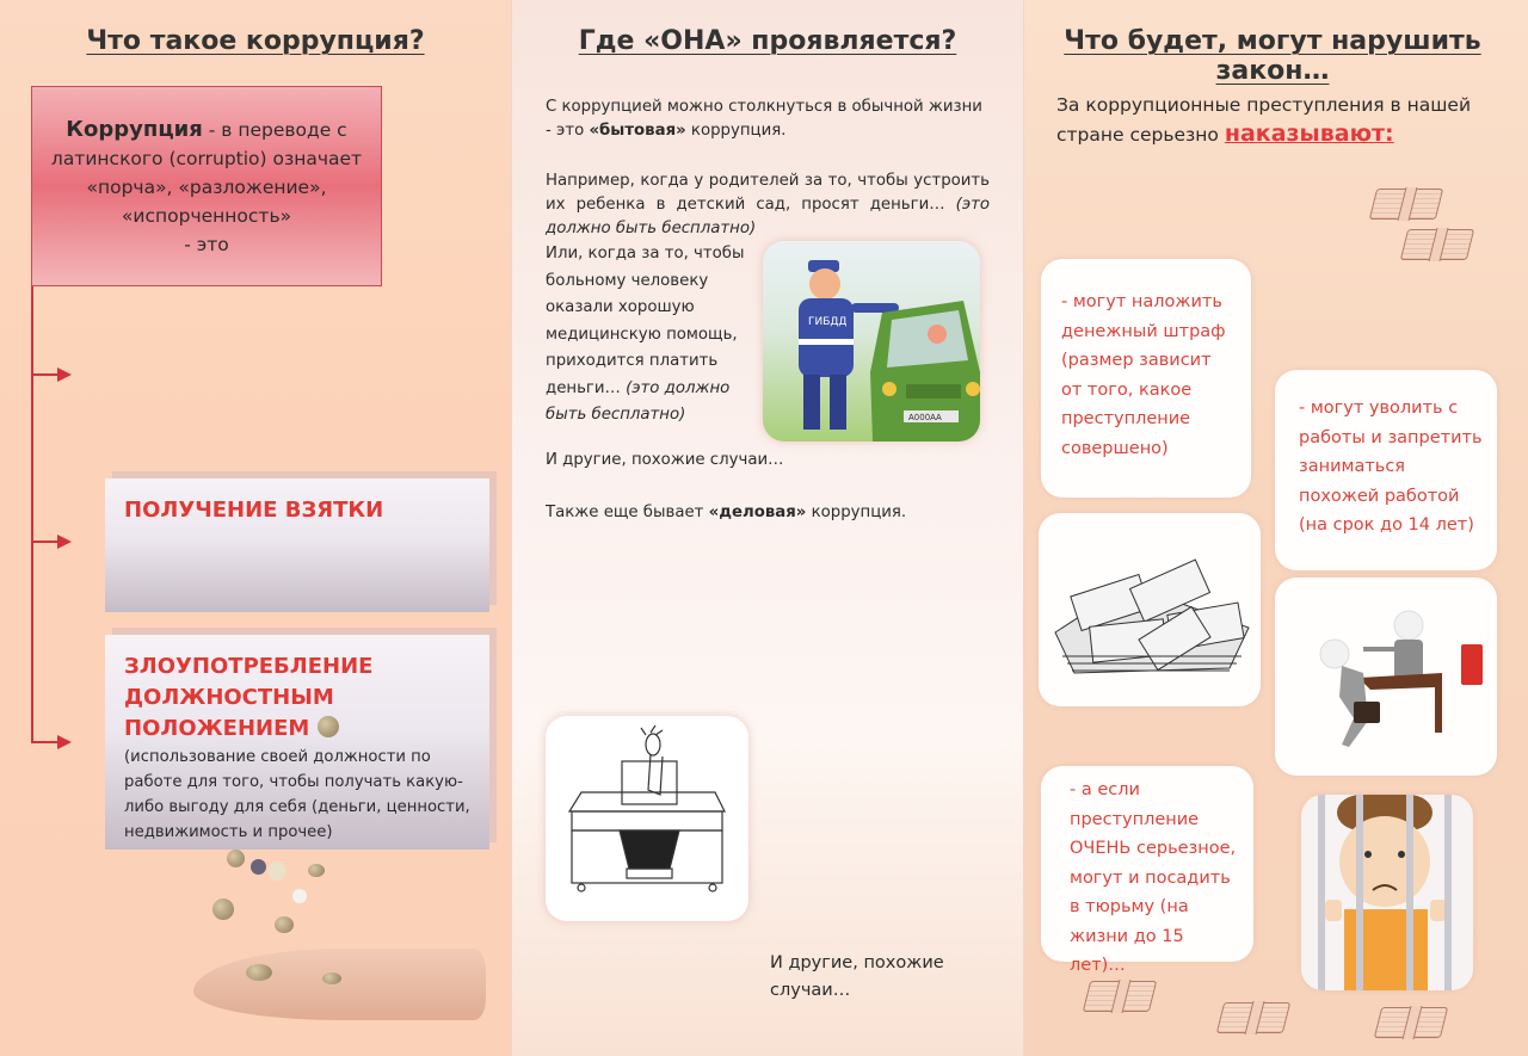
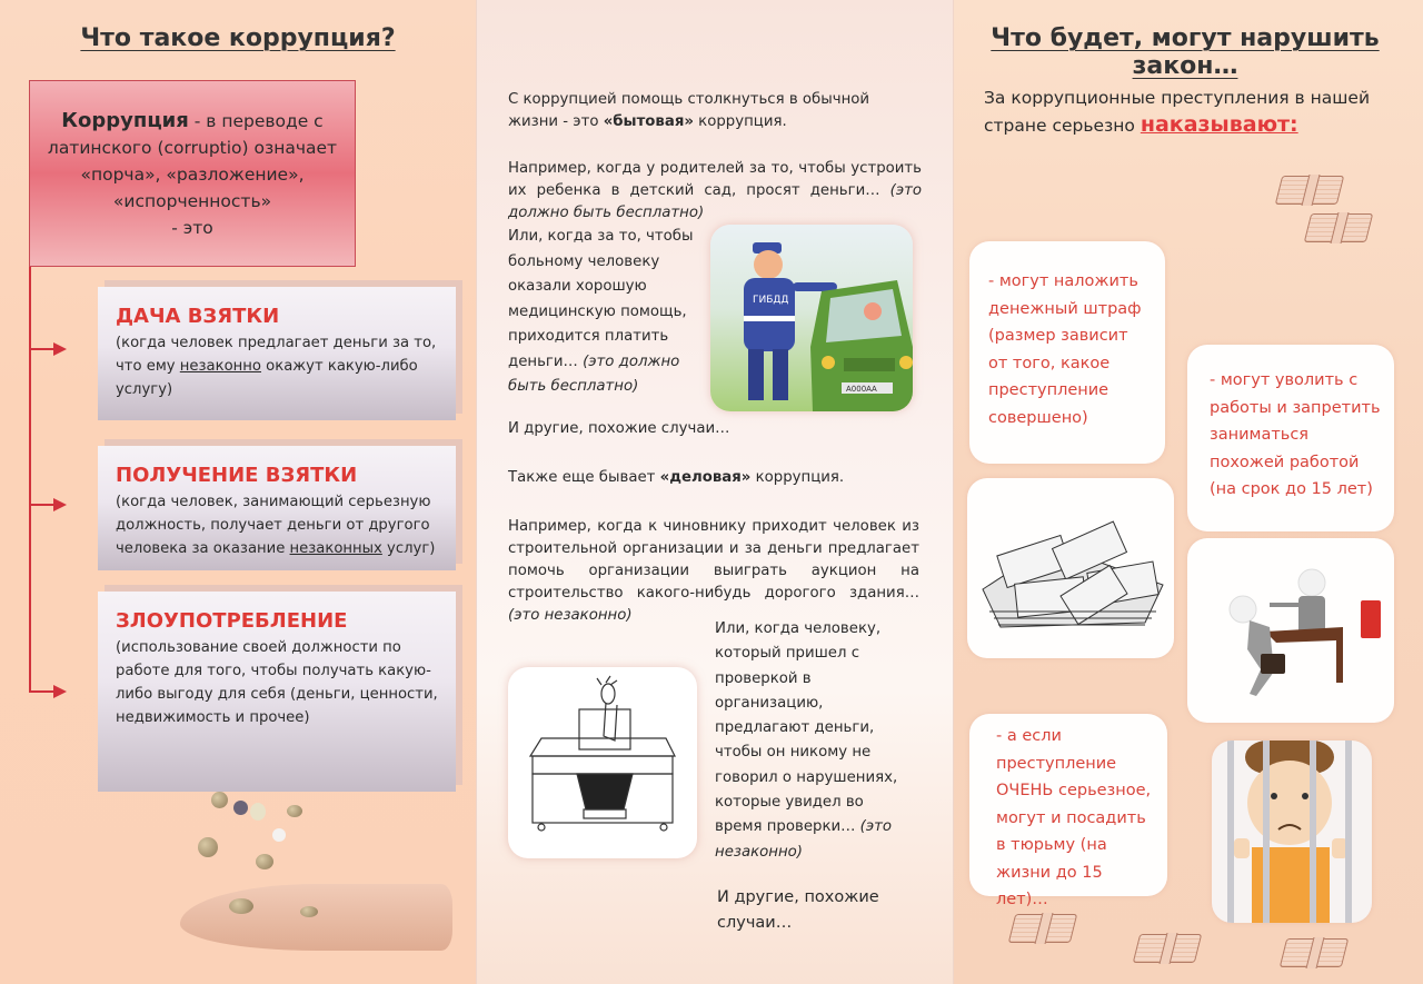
  Что такое коррупция?
  Коррупция - в переводе с
  латинского (corruptio) означает
  «порча», «разложение»,
  «испорченность»
  - это
+ ДАЧА ВЗЯТКИ
+ (когда человек предлагает деньги за то, что ему незаконно окажут какую-либо услугу)
  ПОЛУЧЕНИЕ ВЗЯТКИ
+ (когда человек, занимающий серьезную должность, получает деньги от другого человека за оказание незаконных услуг)
  ЗЛОУПОТРЕБЛЕНИЕ
- ДОЛЖНОСТНЫМ
- ПОЛОЖЕНИЕМ
  (использование своей должности по работе для того, чтобы получать какую-либо выгоду для себя (деньги, ценности, недвижимость и прочее)
- Где «ОНА» проявляется?
- С коррупцией можно столкнуться в обычной жизни - это «бытовая» коррупция.
+ С коррупцией помощь столкнуться в обычной жизни - это «бытовая» коррупция.
  Например, когда у родителей за то, чтобы устроить их ребенка в детский сад, просят деньги… (это должно быть бесплатно)
  Или, когда за то, чтобы больному человеку оказали хорошую медицинскую помощь, приходится платить деньги… (это должно быть бесплатно)
  ГИБДД
  А000АА
  И другие, похожие случаи…
  Также еще бывает «деловая» коррупция.
+ Например, когда к чиновнику приходит человек из строительной организации и за деньги предлагает помочь организации выиграть аукцион на строительство какого-нибудь дорогого здания… (это незаконно)
+ Или, когда человеку, который пришел с проверкой в организацию, предлагают деньги, чтобы он никому не говорил о нарушениях, которые увидел во время проверки… (это незаконно)
  И другие, похожие случаи…
  Что будет, могут нарушить закон…
  За коррупционные преступления в нашей стране серьезно наказывают:
  - могут наложить денежный штраф (размер зависит от того, какое преступление совершено)
- - могут уволить с работы и запретить заниматься похожей работой (на срок до 14 лет)
+ - могут уволить с работы и запретить заниматься похожей работой (на срок до 15 лет)
  - а если преступление ОЧЕНЬ серьезное, могут и посадить в тюрьму (на жизни до 15 лет)…
